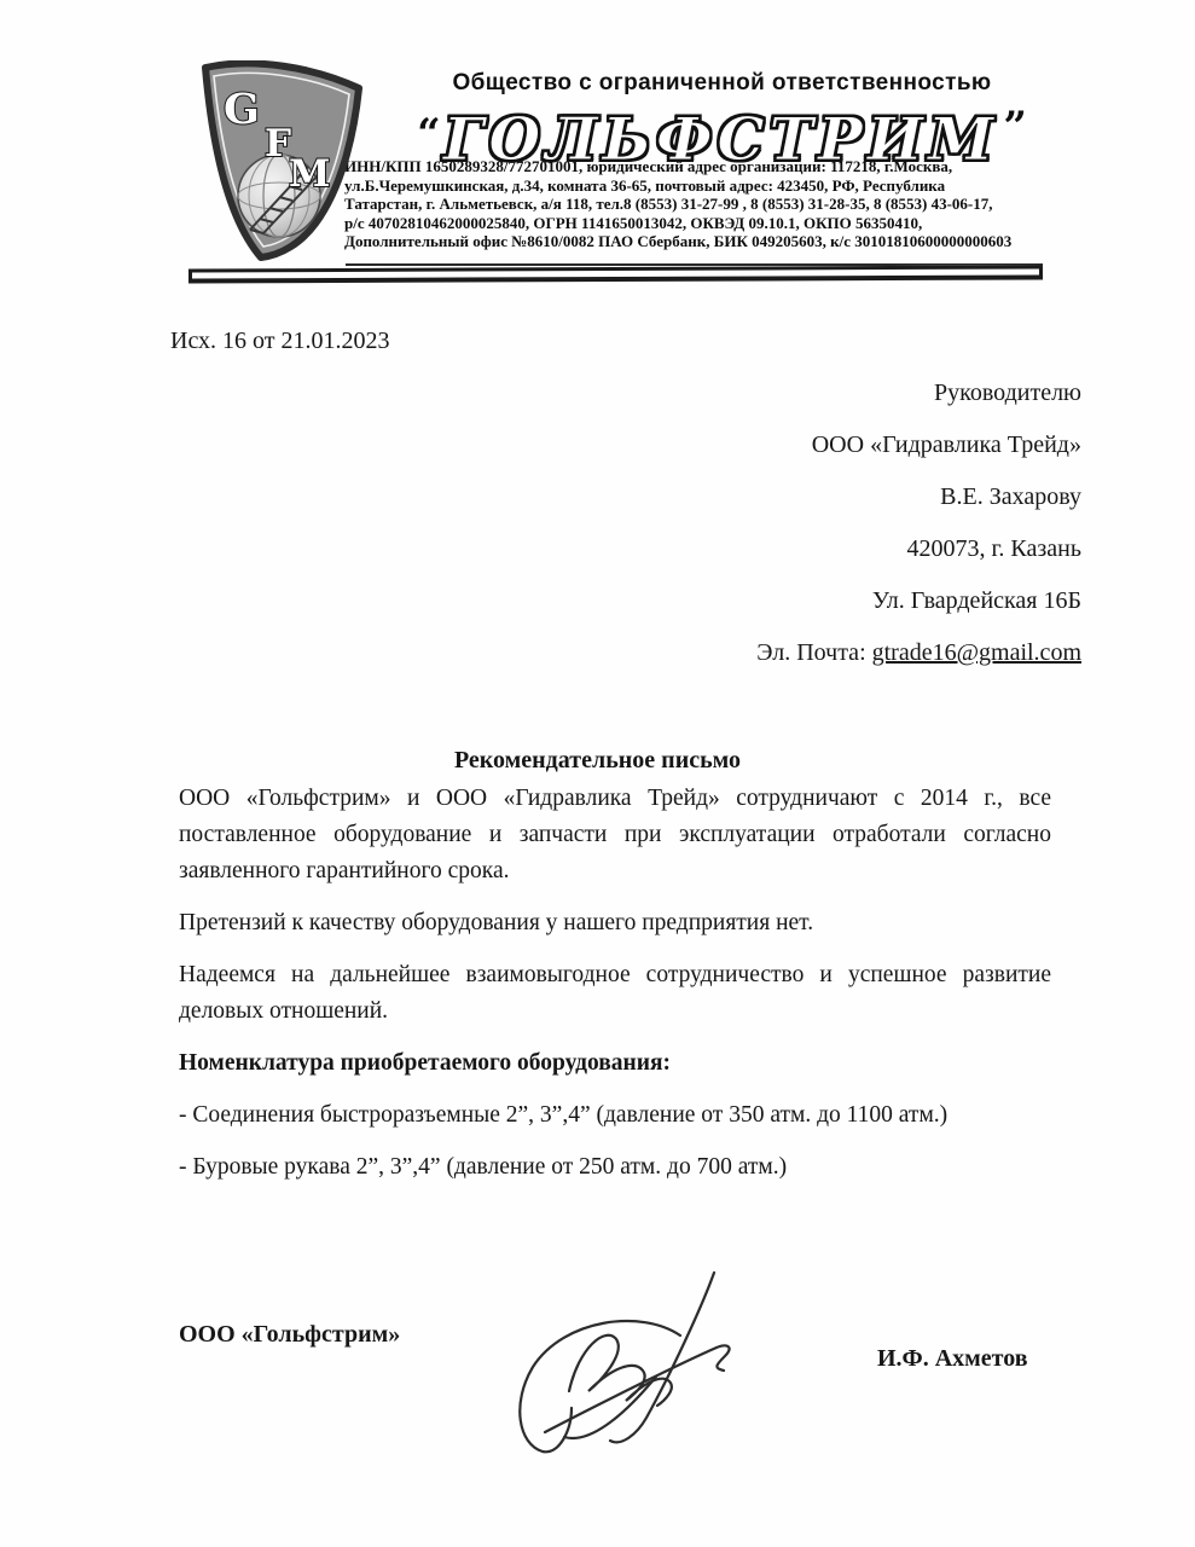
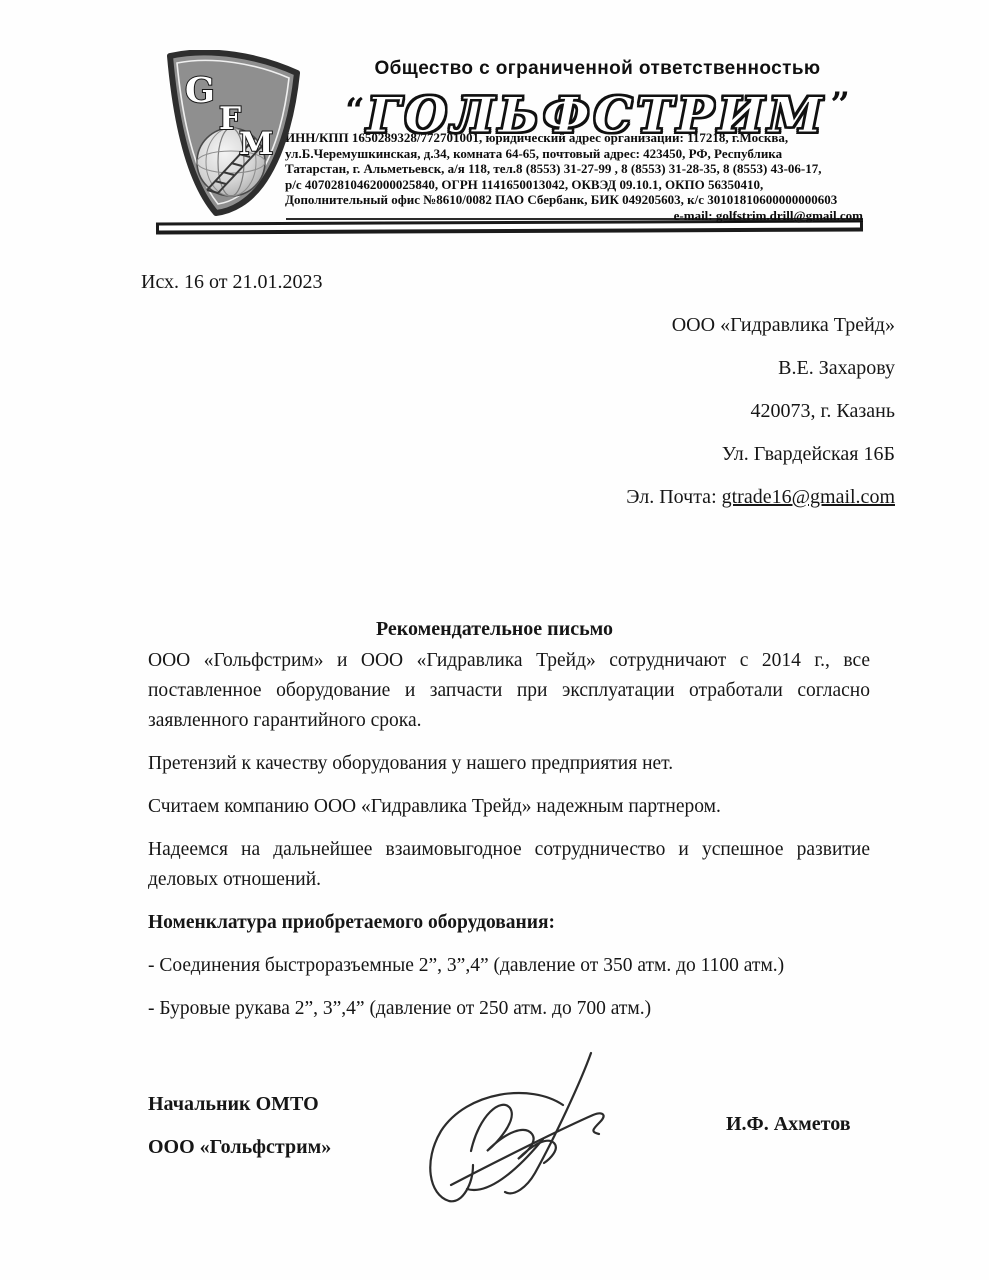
  G
  F
  M
  Общество с ограниченной ответственностью
  “ГОЛЬФСТРИМ”
  ИНН/КПП 1650289328/772701001, юридический адрес организации: 117218, г.Москва,
- ул.Б.Черемушкинская, д.34, комната 36-65, почтовый адрес: 423450, РФ, Республика
+ ул.Б.Черемушкинская, д.34, комната 64-65, почтовый адрес: 423450, РФ, Республика
  Татарстан, г. Альметьевск, а/я 118, тел.8 (8553) 31-27-99 , 8 (8553) 31-28-35, 8 (8553) 43-06-17,
  р/с 40702810462000025840, ОГРН 1141650013042, ОКВЭД 09.10.1, ОКПО 56350410,
  Дополнительный офис №8610/0082 ПАО Сбербанк, БИК 049205603, к/с 30101810600000000603
+ e-mail: golfstrim.drill@gmail.com
  Исх. 16 от 21.01.2023
- Руководителю
  ООО «Гидравлика Трейд»
  В.Е. Захарову
  420073, г. Казань
  Ул. Гвардейская 16Б
  Эл. Почта: gtrade16@gmail.com
  Рекомендательное письмо
  ООО «Гольфстрим» и ООО «Гидравлика Трейд» сотрудничают с 2014 г., все поставленное оборудование и запчасти при эксплуатации отработали согласно заявленного гарантийного срока.
  Претензий к качеству оборудования у нашего предприятия нет.
+ Считаем компанию ООО «Гидравлика Трейд» надежным партнером.
  Надеемся на дальнейшее взаимовыгодное сотрудничество и успешное развитие деловых отношений.
  Номенклатура приобретаемого оборудования:
  - Соединения быстроразъемные 2”, 3”,4” (давление от 350 атм. до 1100 атм.)
  - Буровые рукава 2”, 3”,4” (давление от 250 атм. до 700 атм.)
+ Начальник ОМТО
  ООО «Гольфстрим»
  И.Ф. Ахметов
